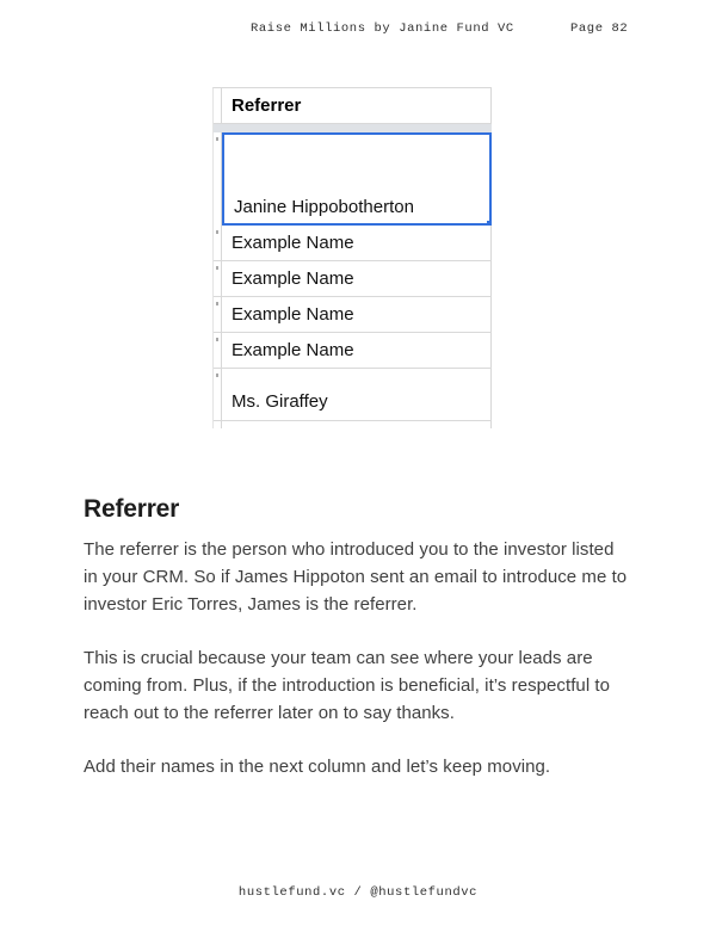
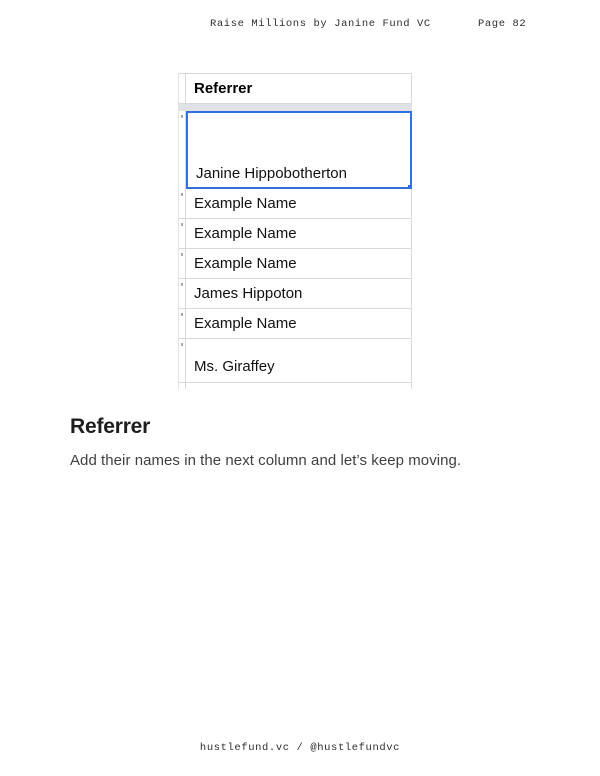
  Raise Millions by Janine Fund VC
  Page 82
  Referrer
  Janine Hippobotherton
  Example Name
  Example Name
  Example Name
+ James Hippoton
  Example Name
  Ms. Giraffey
  Referrer
- The referrer is the person who introduced you to the investor listed
- in your CRM. So if James Hippoton sent an email to introduce me to
- investor Eric Torres, James is the referrer.
- This is crucial because your team can see where your leads are
- coming from. Plus, if the introduction is beneficial, it’s respectful to
- reach out to the referrer later on to say thanks.
  Add their names in the next column and let’s keep moving.
  hustlefund.vc / @hustlefundvc
